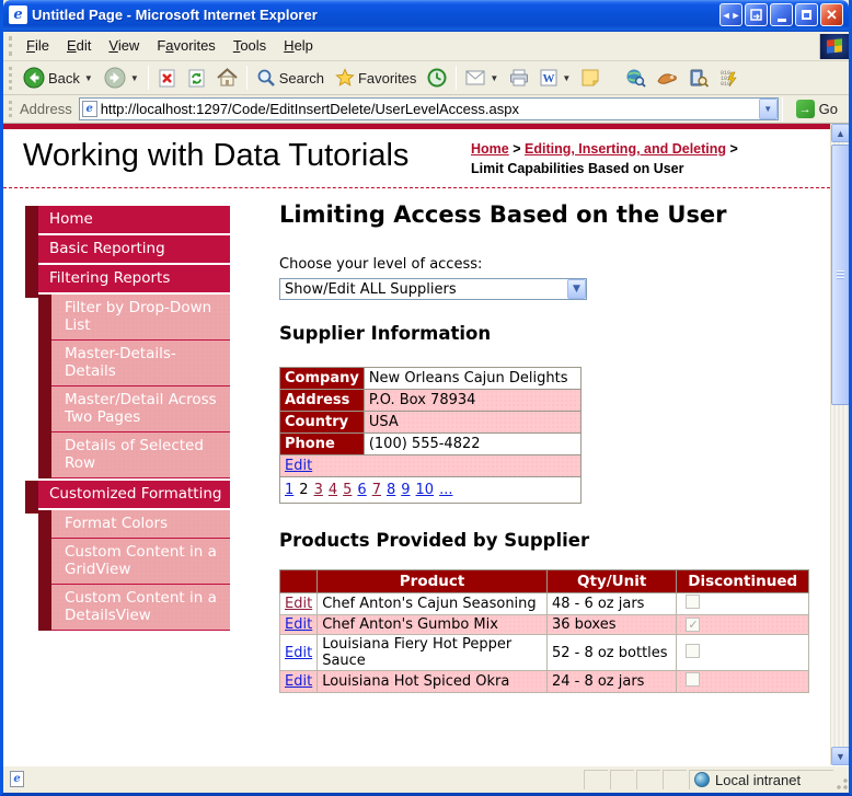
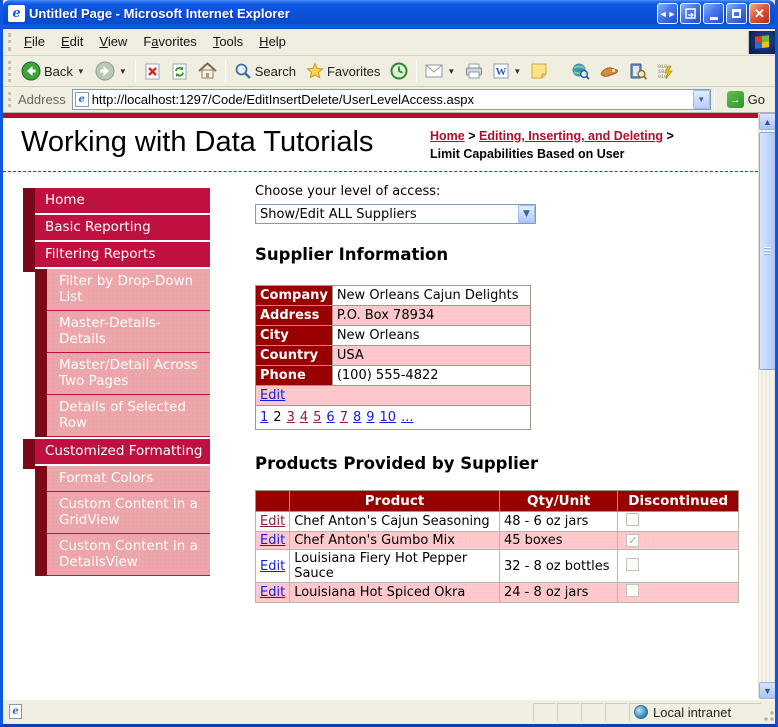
  e
  Untitled Page - Microsoft Internet Explorer
  ◄►
  ✕
  File Edit View Favorites Tools Help
  Back
  ▼
  ▼
  Search
  Favorites
  ▼
  W
  ▼
  Address
  e
  http://localhost:1297/Code/EditInsertDelete/UserLevelAccess.aspx
  ▼
  →
  Go
  Working with Data Tutorials
  Home > Editing, Inserting, and Deleting >
  Limit Capabilities Based on User
  Home
  Basic Reporting
  Filtering Reports
  Filter by Drop-Down List
  Master-Details-Details
  Master/Detail Across Two Pages
  Details of Selected Row
  Customized Formatting
  Format Colors
  Custom Content in a GridView
  Custom Content in a DetailsView
- Limiting Access Based on the User
  Choose your level of access:
  Show/Edit ALL Suppliers
  ▼
  Supplier Information
  Company	New Orleans Cajun Delights
  Address	P.O. Box 78934
+ City	New Orleans
  Country	USA
  Phone	(100) 555-4822
  Edit
  1 2 3 4 5 6 7 8 9 10 ...
  Products Provided by Supplier
  	Product	Qty/Unit	Discontinued
  Edit	Chef Anton's Cajun Seasoning	48 - 6 oz jars
- Edit	Chef Anton's Gumbo Mix	36 boxes	✓
+ Edit	Chef Anton's Gumbo Mix	45 boxes	✓
- Edit	Louisiana Fiery Hot Pepper Sauce	52 - 8 oz bottles
+ Edit	Louisiana Fiery Hot Pepper Sauce	32 - 8 oz bottles
  Edit	Louisiana Hot Spiced Okra	24 - 8 oz jars
  ▲
  ▼
  e
  Local intranet
